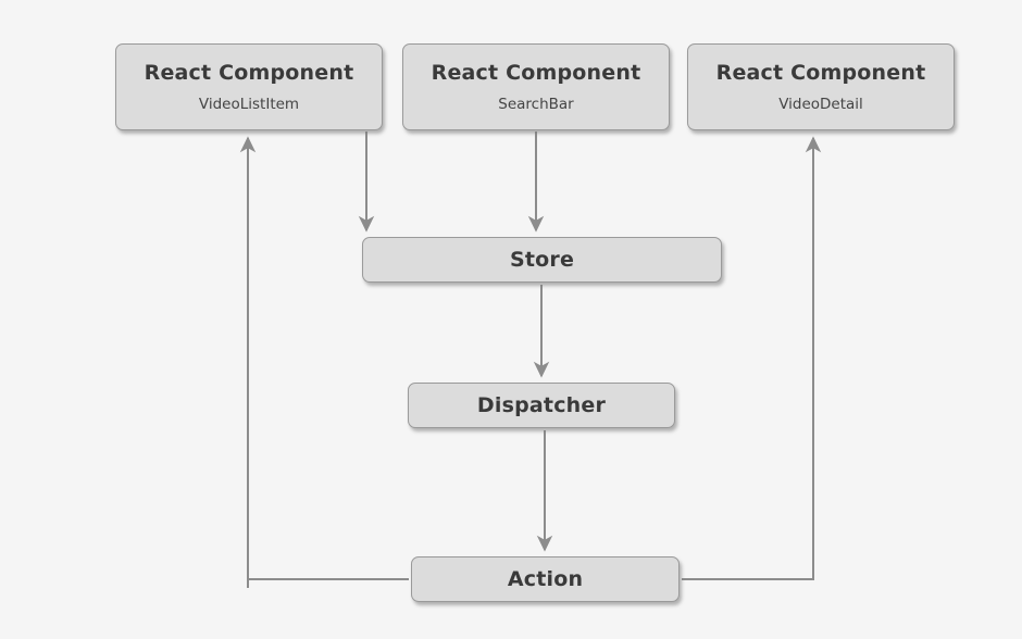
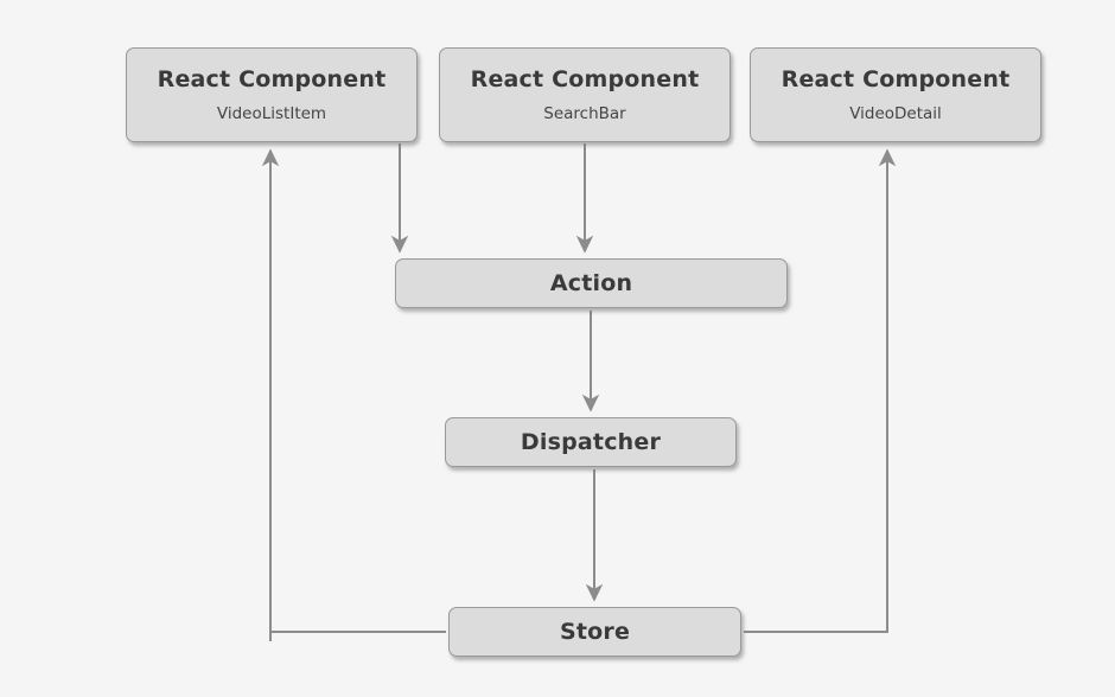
  React Component
  VideoListItem
  React Component
  SearchBar
  React Component
  VideoDetail
- Store
+ Action
  Dispatcher
- Action
+ Store
